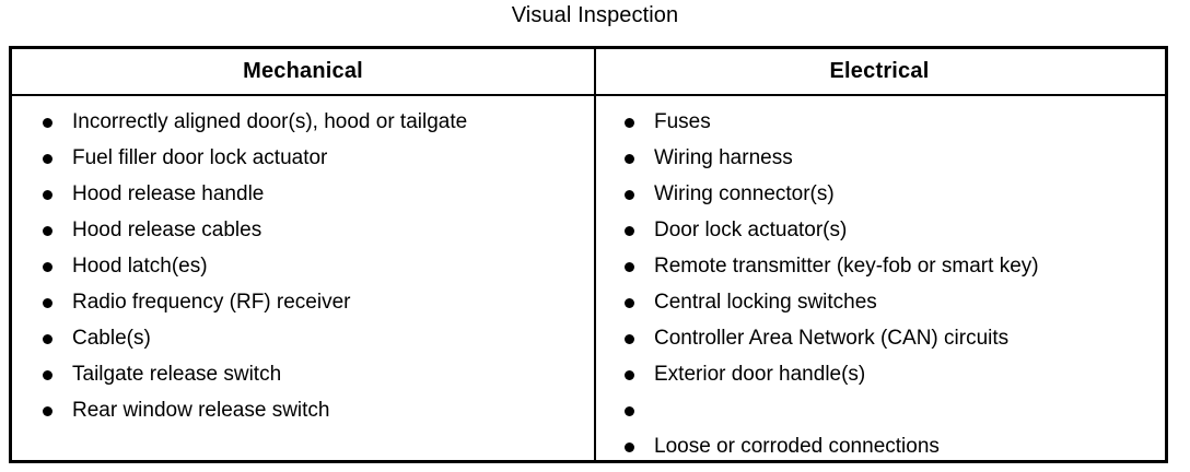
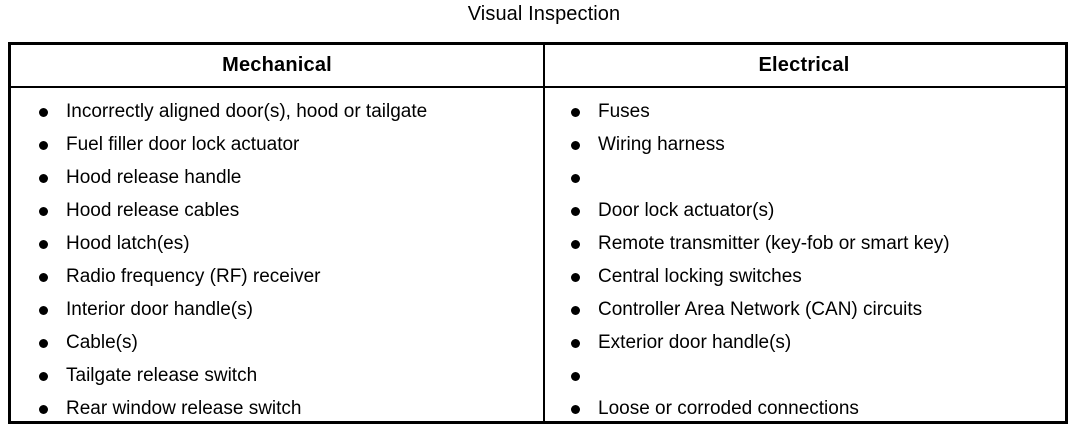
  Visual Inspection
  Mechanical
  Electrical
  Incorrectly aligned door(s), hood or tailgate
  Fuel filler door lock actuator
  Hood release handle
  Hood release cables
  Hood latch(es)
  Radio frequency (RF) receiver
+ Interior door handle(s)
  Cable(s)
  Tailgate release switch
  Rear window release switch
  Fuses
  Wiring harness
- Wiring connector(s)
  Door lock actuator(s)
  Remote transmitter (key-fob or smart key)
  Central locking switches
  Controller Area Network (CAN) circuits
  Exterior door handle(s)
  Loose or corroded connections
